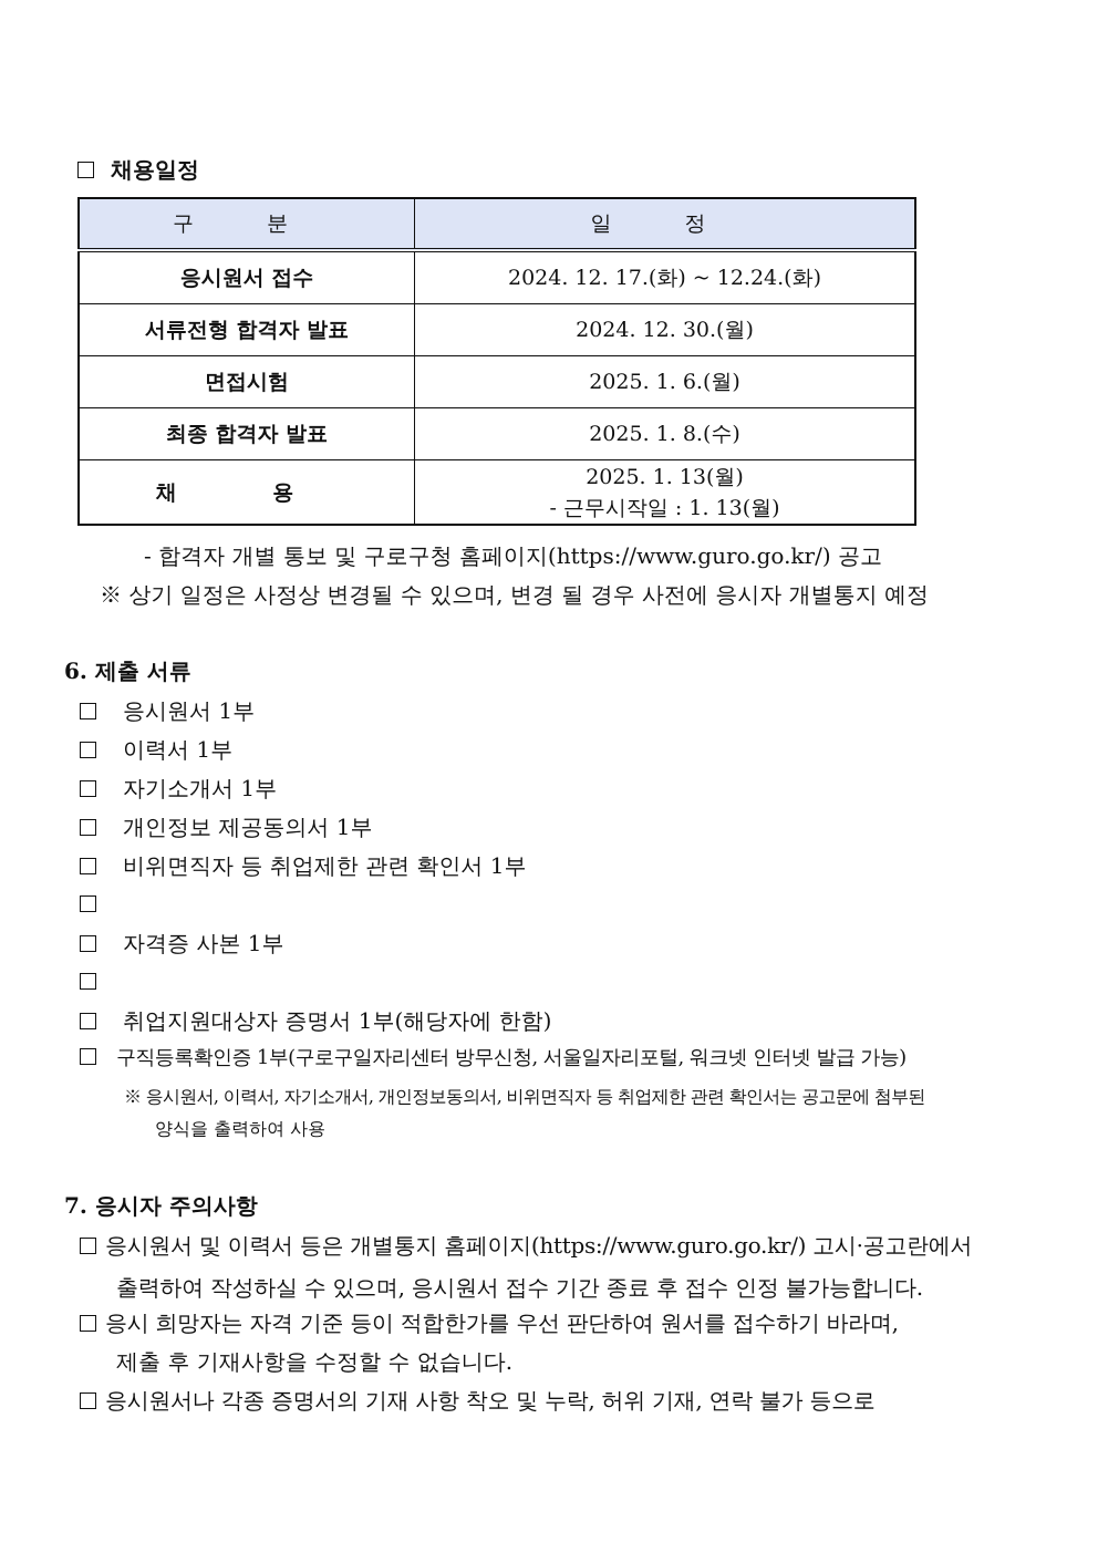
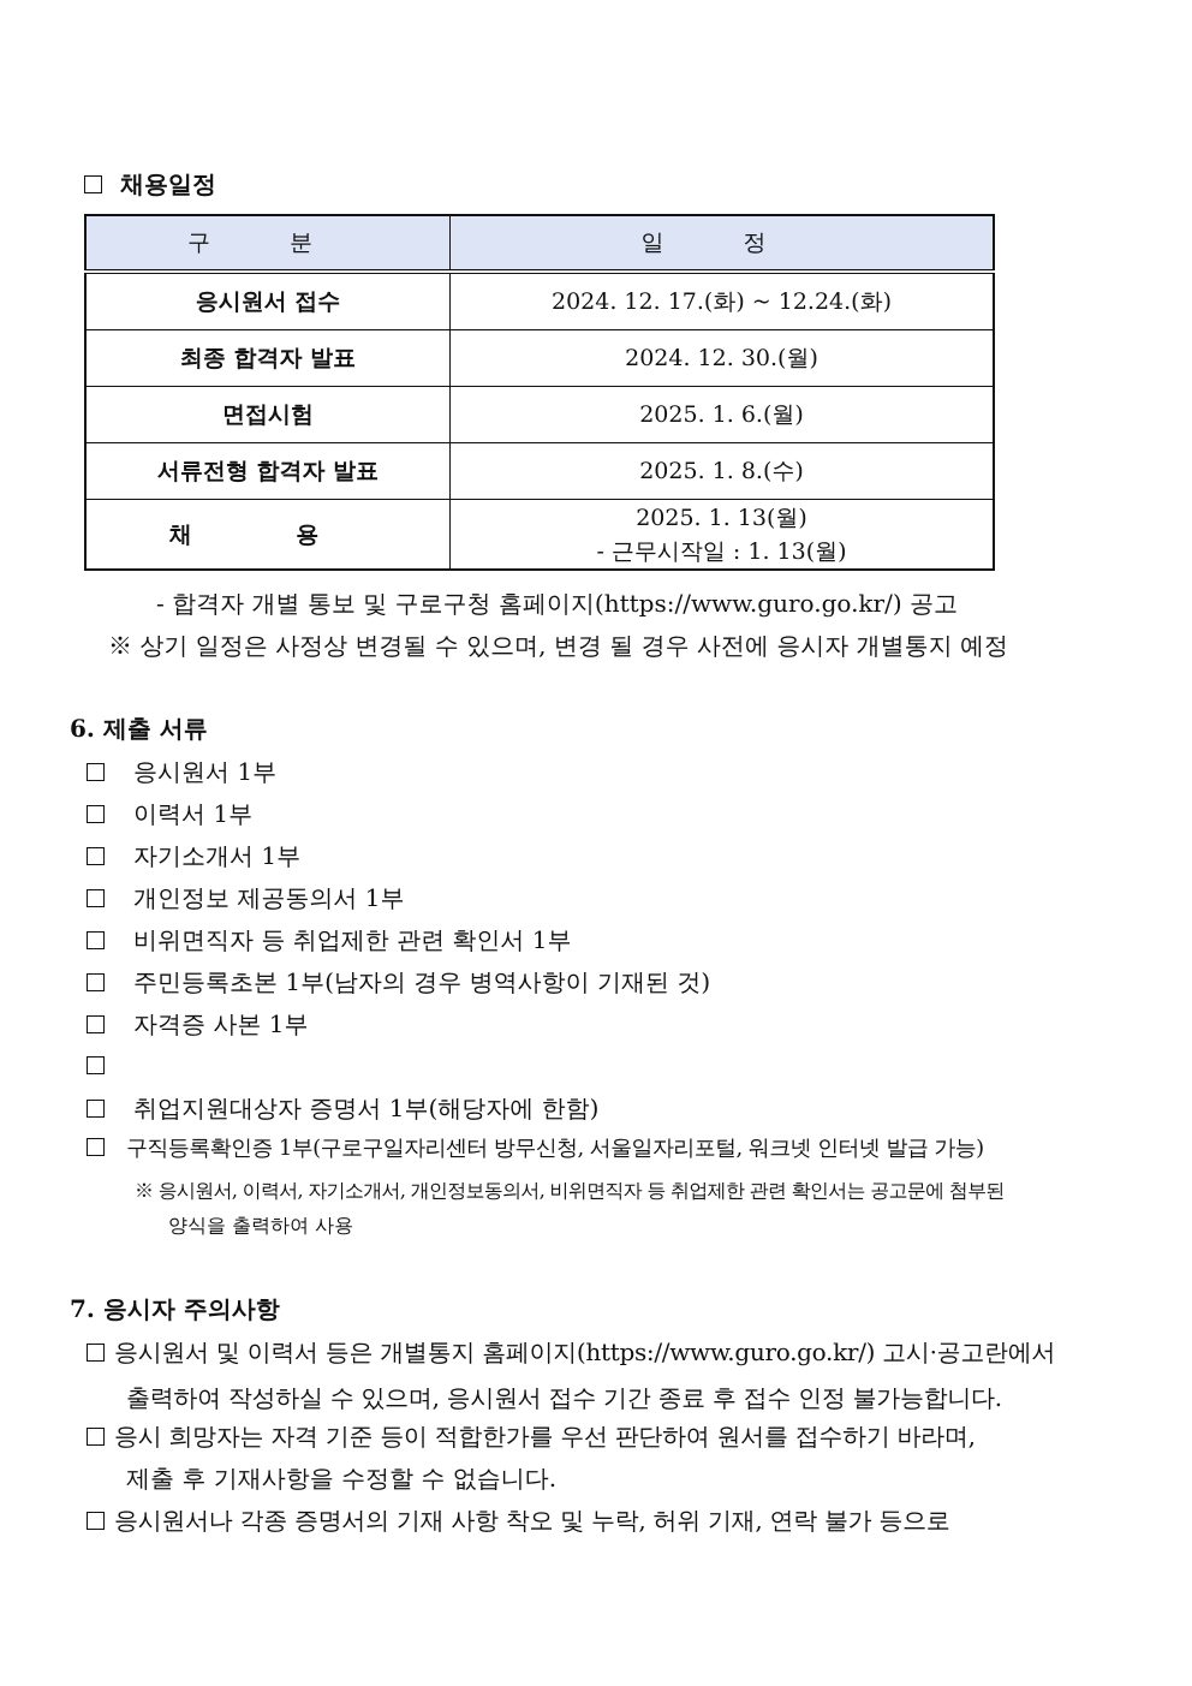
  채용일정
  구 분	일 정
  응시원서 접수	2024. 12. 17.(화) ~ 12.24.(화)
- 서류전형 합격자 발표	2024. 12. 30.(월)
+ 최종 합격자 발표	2024. 12. 30.(월)
  면접시험	2025. 1. 6.(월)
- 최종 합격자 발표	2025. 1. 8.(수)
+ 서류전형 합격자 발표	2025. 1. 8.(수)
  채 용	2025. 1. 13(월) - 근무시작일 : 1. 13(월)
  - 합격자 개별 통보 및 구로구청 홈페이지(https://www.guro.go.kr/) 공고
  ※ 상기 일정은 사정상 변경될 수 있으며, 변경 될 경우 사전에 응시자 개별통지 예정
  6. 제출 서류
  응시원서 1부
  이력서 1부
  자기소개서 1부
  개인정보 제공동의서 1부
  비위면직자 등 취업제한 관련 확인서 1부
+ 주민등록초본 1부(남자의 경우 병역사항이 기재된 것)
  자격증 사본 1부
  취업지원대상자 증명서 1부(해당자에 한함)
  구직등록확인증 1부(구로구일자리센터 방무신청, 서울일자리포털, 워크넷 인터넷 발급 가능)
  ※ 응시원서, 이력서, 자기소개서, 개인정보동의서, 비위면직자 등 취업제한 관련 확인서는 공고문에 첨부된
  양식을 출력하여 사용
  7. 응시자 주의사항
  응시원서 및 이력서 등은 개별통지 홈페이지(https://www.guro.go.kr/) 고시·공고란에서
  출력하여 작성하실 수 있으며, 응시원서 접수 기간 종료 후 접수 인정 불가능합니다.
  응시 희망자는 자격 기준 등이 적합한가를 우선 판단하여 원서를 접수하기 바라며,
  제출 후 기재사항을 수정할 수 없습니다.
  응시원서나 각종 증명서의 기재 사항 착오 및 누락, 허위 기재, 연락 불가 등으로
